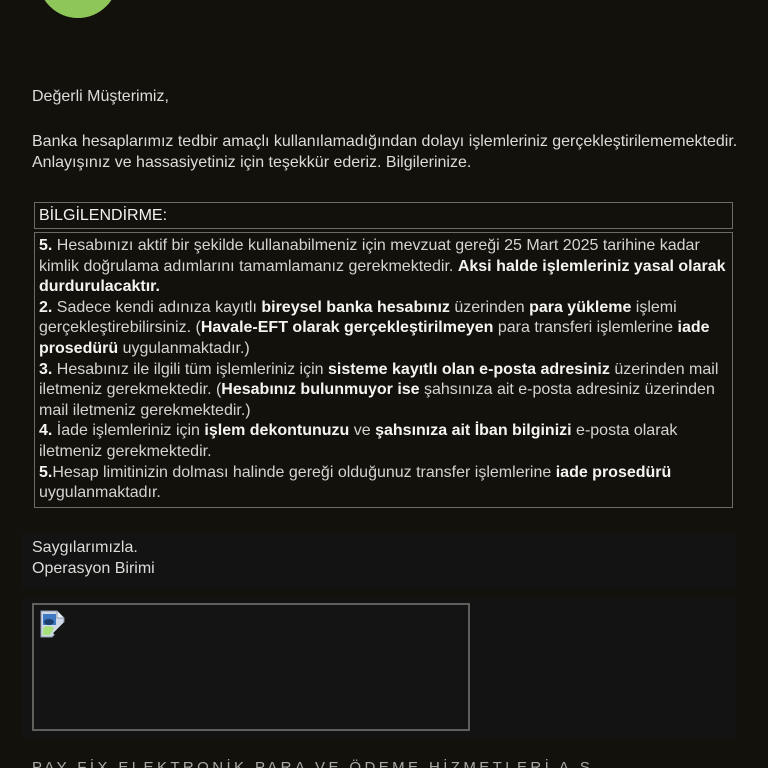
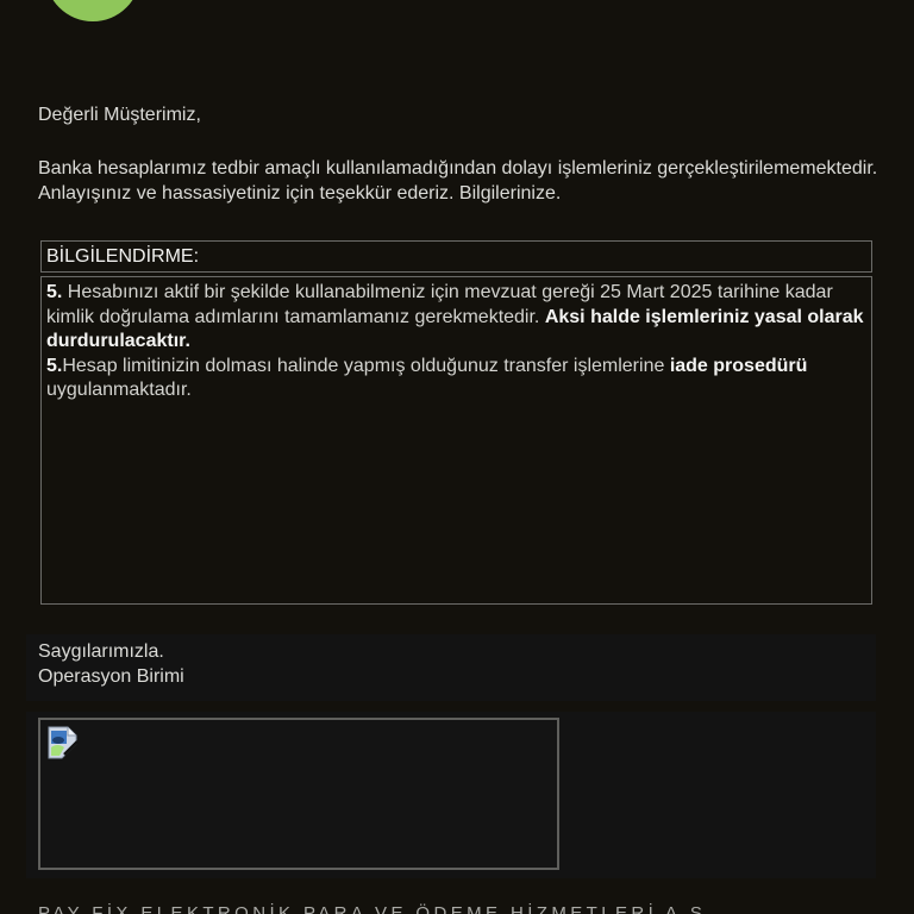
  Değerli Müşterimiz,
  Banka hesaplarımız tedbir amaçlı kullanılamadığından dolayı işlemleriniz gerçekleştirilememektedir. Anlayışınız ve hassasiyetiniz için teşekkür ederiz. Bilgilerinize.
  BİLGİLENDİRME:
  5. Hesabınızı aktif bir şekilde kullanabilmeniz için mevzuat gereği 25 Mart 2025 tarihine kadar kimlik doğrulama adımlarını tamamlamanız gerekmektedir. Aksi halde işlemleriniz yasal olarak durdurulacaktır.
- 2. Sadece kendi adınıza kayıtlı bireysel banka hesabınız üzerinden para yükleme işlemi gerçekleştirebilirsiniz. (Havale-EFT olarak gerçekleştirilmeyen para transferi işlemlerine iade prosedürü uygulanmaktadır.)
- 3. Hesabınız ile ilgili tüm işlemleriniz için sisteme kayıtlı olan e-posta adresiniz üzerinden mail iletmeniz gerekmektedir. (Hesabınız bulunmuyor ise şahsınıza ait e-posta adresiniz üzerinden mail iletmeniz gerekmektedir.)
- 4. İade işlemleriniz için işlem dekontunuzu ve şahsınıza ait İban bilginizi e-posta olarak iletmeniz gerekmektedir.
- 5.Hesap limitinizin dolması halinde gereği olduğunuz transfer işlemlerine iade prosedürü uygulanmaktadır.
+ 5.Hesap limitinizin dolması halinde yapmış olduğunuz transfer işlemlerine iade prosedürü uygulanmaktadır.
  Saygılarımızla.
  Operasyon Birimi
